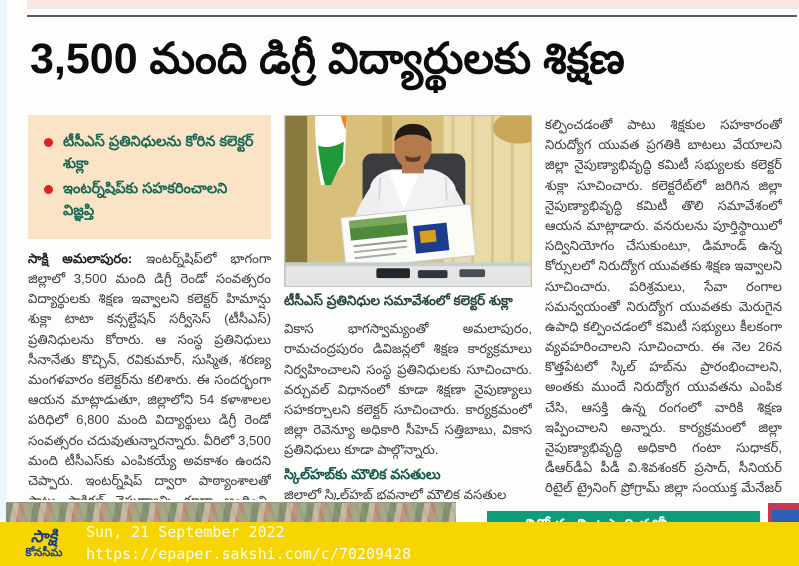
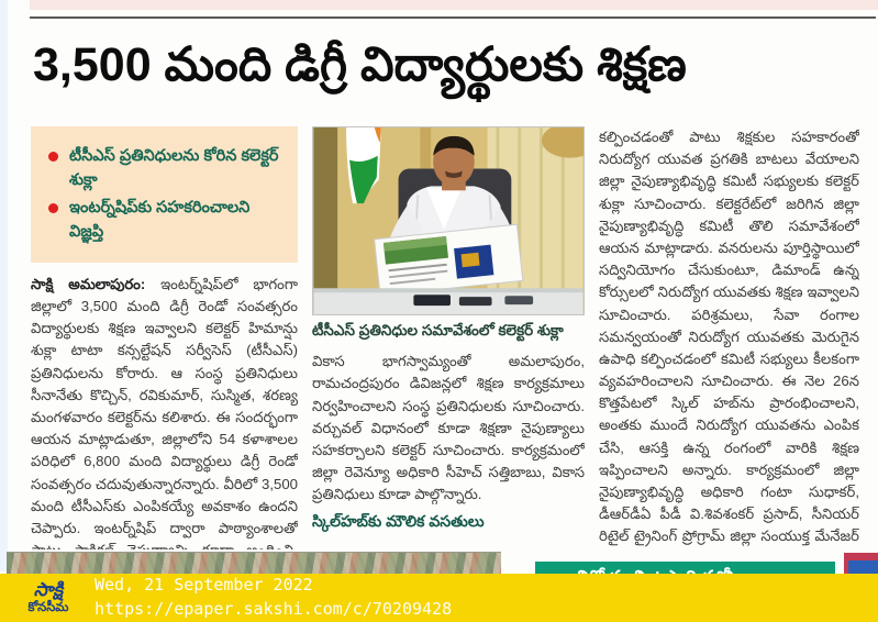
  3,500 మంది డిగ్రీ విద్యార్థులకు శిక్షణ
  టీసీఎస్ ప్రతినిధులను కోరిన కలెక్టర్ శుక్లా
  ఇంటర్న్‌షిప్‌కు సహకరించాలని విజ్ఞప్తి
  సాక్షి అమలాపురం: ఇంటర్న్‌షిప్‌లో భాగంగా జిల్లాలో 3,500 మంది డిగ్రీ రెండో సంవత్సరం విద్యార్థులకు శిక్షణ ఇవ్వాలని కలెక్టర్ హిమాన్షు శుక్లా టాటా కన్సల్టేషన్ సర్వీసెస్ (టీసీఎస్) ప్రతినిధులను కోరారు. ఆ సంస్థ ప్రతినిధులు సీనానేతు కొచ్చిన్, రవికుమార్, సుస్మిత, శరణ్య మంగళవారం కలెక్టర్‌ను కలిశారు. ఈ సందర్భంగా ఆయన మాట్లాడుతూ, జిల్లాలోని 54 కళాశాలల పరిధిలో 6,800 మంది విద్యార్థులు డిగ్రీ రెండో సంవత్సరం చదువుతున్నారన్నారు. వీరిలో 3,500 మంది టీసీఎస్‌కు ఎంపికయ్యే అవకాశం ఉందని చెప్పారు. ఇంటర్న్‌షిప్ ద్వారా పాఠ్యాంశాలతో
  టీసీఎస్ ప్రతినిధుల సమావేశంలో కలెక్టర్ శుక్లా
  వికాస భాగస్వామ్యంతో అమలాపురం, రామచంద్రపురం డివిజన్లలో శిక్షణ కార్యక్రమాలు నిర్వహించాలని సంస్థ ప్రతినిధులకు సూచించారు. వర్చువల్ విధానంలో కూడా శిక్షణా నైపుణ్యాలు సహకర్చాలని కలెక్టర్ సూచించారు. కార్యక్రమంలో జిల్లా రెవెన్యూ అధికారి సీహెచ్ సత్తిబాబు, వికాస ప్రతినిధులు కూడా పాల్గొన్నారు.
  స్కిల్‌హబ్‌కు మౌలిక వసతులు
- జిల్లాలో స్కిల్‌హబ్ భవనాల్లో మౌలిక వసతుల
  కల్పించడంతో పాటు శిక్షకుల సహకారంతో నిరుద్యోగ యువత ప్రగతికి బాటలు వేయాలని జిల్లా నైపుణ్యాభివృద్ధి కమిటీ సభ్యులకు కలెక్టర్ శుక్లా సూచించారు. కలెక్టరేట్‌లో జరిగిన జిల్లా నైపుణ్యాభివృద్ధి కమిటీ తొలి సమావేశంలో ఆయన మాట్లాడారు. వనరులను పూర్తిస్థాయిలో సద్వినియోగం చేసుకుంటూ, డిమాండ్ ఉన్న కోర్సులలో నిరుద్యోగ యువతకు శిక్షణ ఇవ్వాలని సూచించారు. పరిశ్రమలు, సేవా రంగాల సమన్వయంతో నిరుద్యోగ యువతకు మెరుగైన ఉపాధి కల్పించడంలో కమిటీ సభ్యులు కీలకంగా వ్యవహరించాలని సూచించారు. ఈ నెల 26న కొత్తపేటలో స్కిల్ హబ్‌ను ప్రారంభించాలని, అంతకు ముందే నిరుద్యోగ యువతను ఎంపిక చేసి, ఆసక్తి ఉన్న రంగంలో వారికి శిక్షణ ఇప్పించాలని అన్నారు. కార్యక్రమంలో జిల్లా నైపుణ్యాభివృద్ధి అధికారి గంటా సుధాకర్, డీఆర్‌డీఏ పీడీ వి.శివశంకర్ ప్రసాద్, సీనియర్ రిటైల్ ట్రైనింగ్ ప్రోగ్రామ్ జిల్లా సంయుక్త మేనేజర్
  సాక్షి
  కోనసీమ
- Sun, 21 September 2022
+ Wed, 21 September 2022
  https://epaper.sakshi.com/c/70209428
